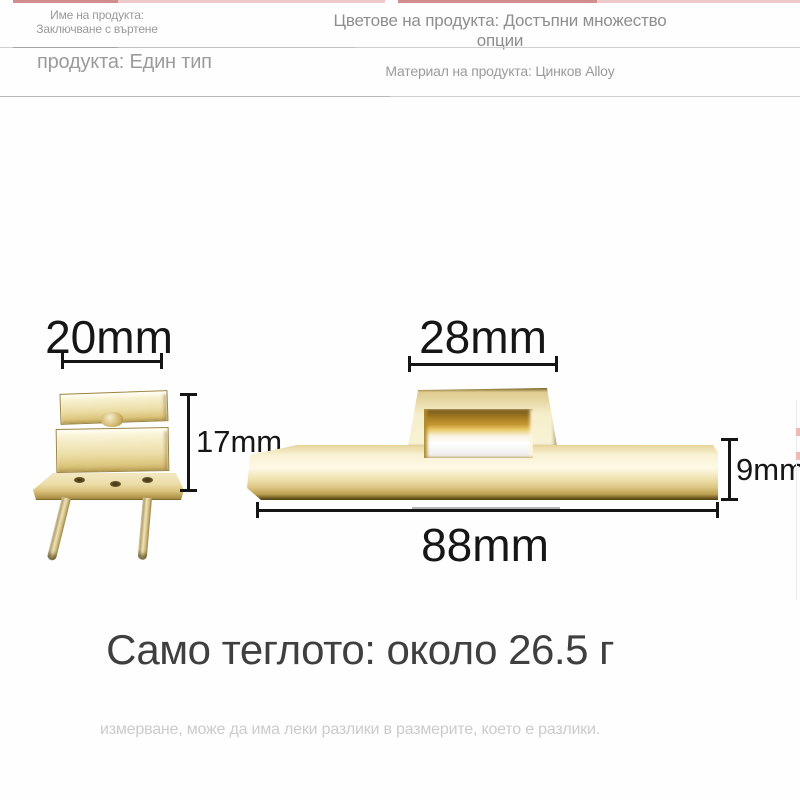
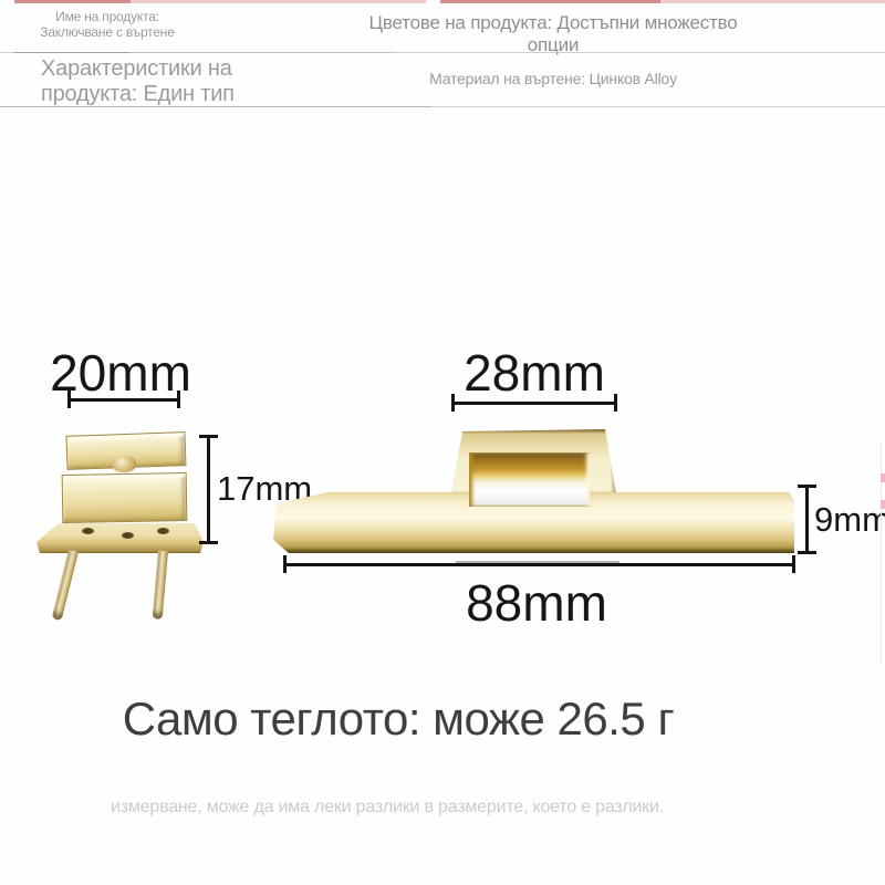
  Име на продукта:
  Заключване с въртене
  Цветове на продукта: Достъпни множество опции
+ Характеристики на
  продукта: Един тип
- Материал на продукта: Цинков Alloy
+ Материал на въртене: Цинков Alloy
  20mm
  17mm
  28mm
  9mm
  88mm
- Само теглото: около 26.5 г
+ Само теглото: може 26.5 г
  измерване, може да има леки разлики в размерите, което е разлики.
